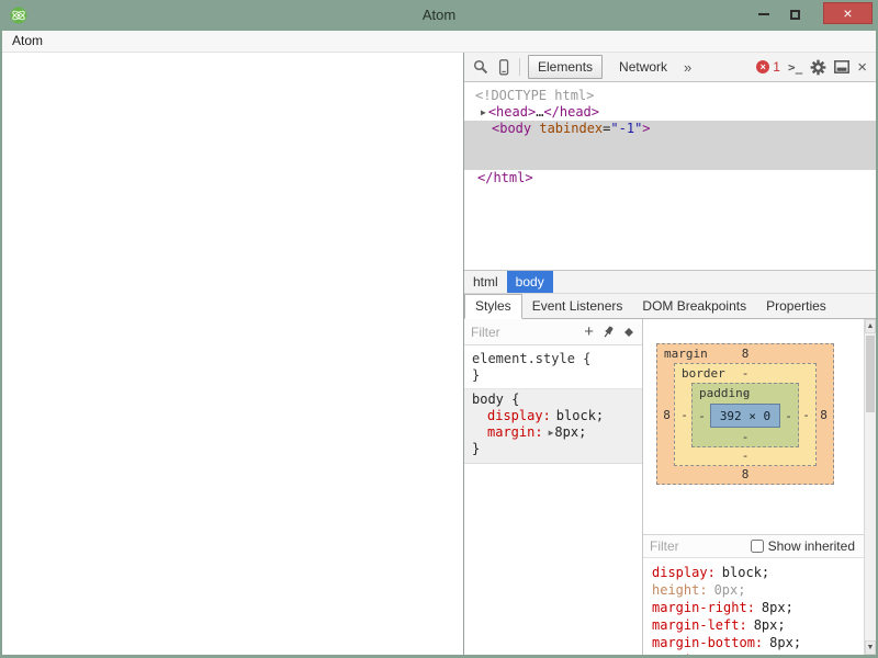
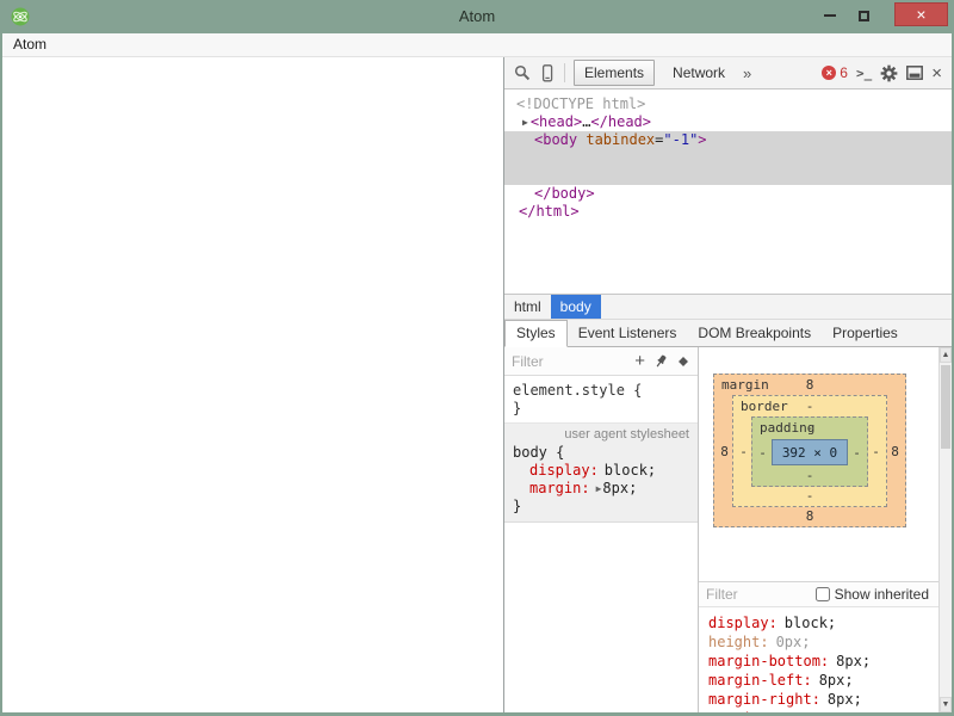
  Atom
  ×
  Atom
  Elements
  Network
  »
  ×
- 1
+ 6
  >_
  ×
  <!DOCTYPE html>
  ▶ <head>…</head>
  <body tabindex="-1">
+ </body>
  </html>
  html
  body
  Styles
  Event Listeners
  DOM Breakpoints
  Properties
  Filter
  +
  element.style {
  }
+ user agent stylesheet
  body {
  display: block;
  margin: ▶8px;
  }
  margin
  8
  8
  border
  -
  -
  padding
  -
  -
  392 × 0
  -
  -
  -
  -
  8
  8
  Filter
  Show inherited
  display: block;
  height: 0px;
- margin-right: 8px;
+ margin-bottom: 8px;
  margin-left: 8px;
- margin-bottom: 8px;
+ margin-right: 8px;
